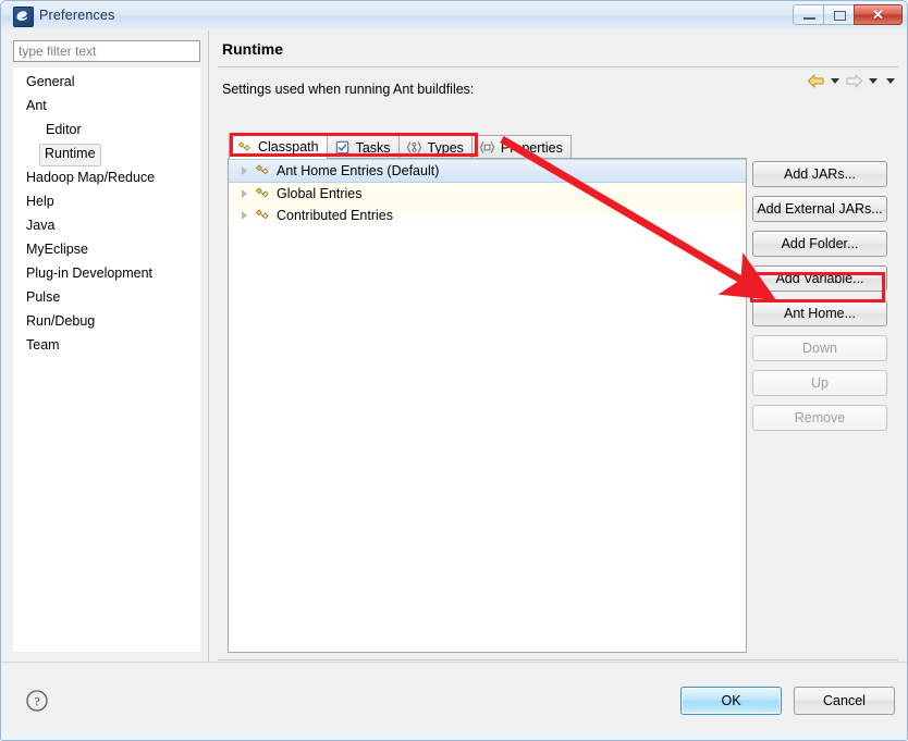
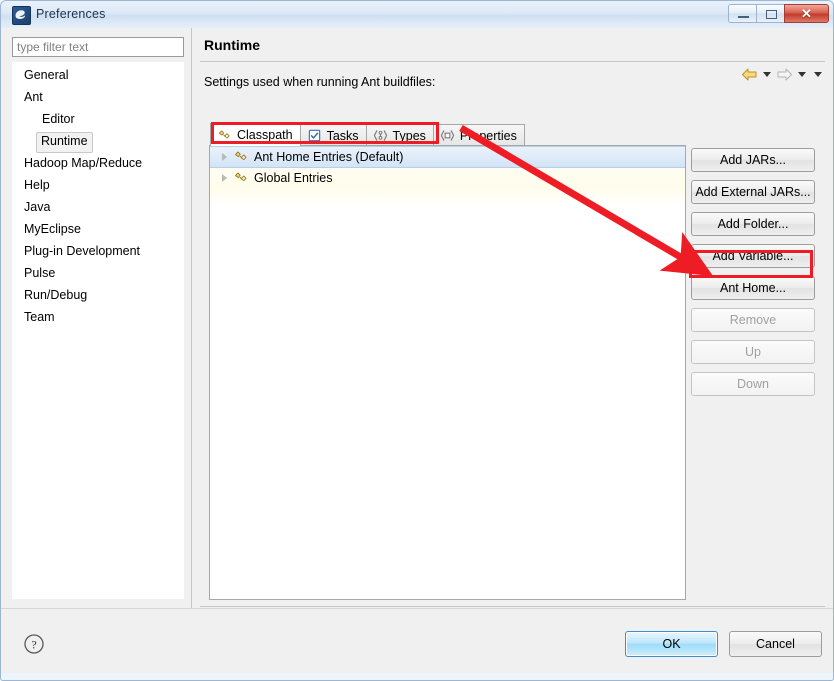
  Preferences
  ✕
  type filter text
  General
  Ant
  Editor
  Runtime
  Hadoop Map/Reduce
  Help
  Java
  MyEclipse
  Plug-in Development
  Pulse
  Run/Debug
  Team
  Runtime
  Settings used when running Ant buildfiles:
  Classpath
  Tasks
  Types
  Pperties
  Ant Home Entries (Default)
  Global Entries
- Contributed Entries
  Add JARs...
  Add External JARs...
  Add Folder...
  Add Variable...
  Ant Home...
- Down
+ Remove
  Up
- Remove
+ Down
  ?
  OK
  Cancel
